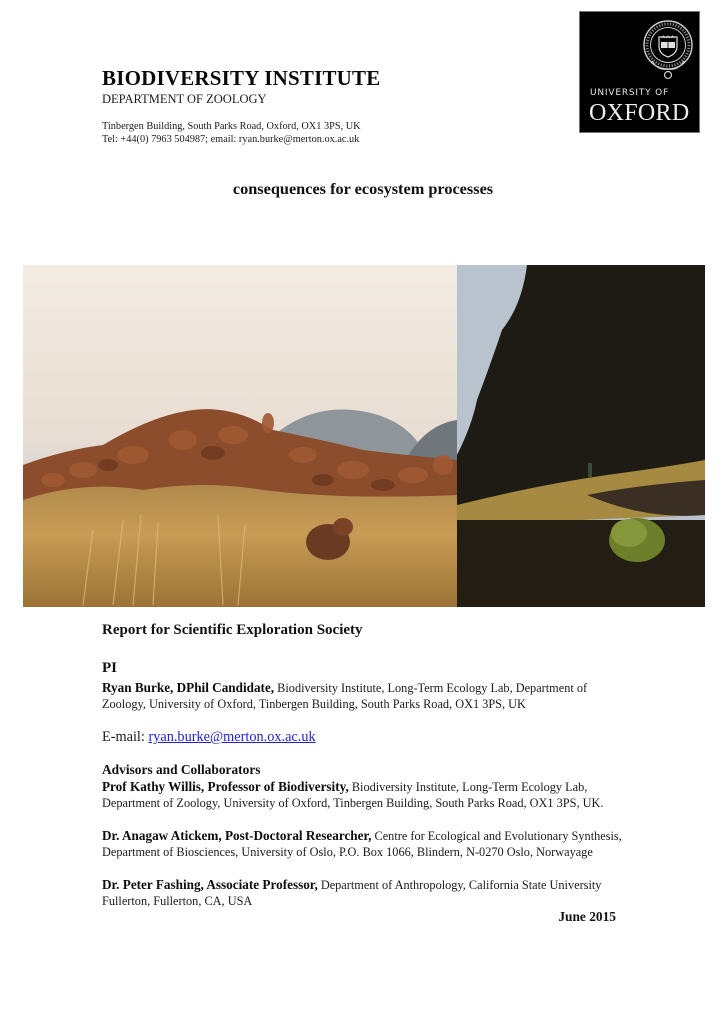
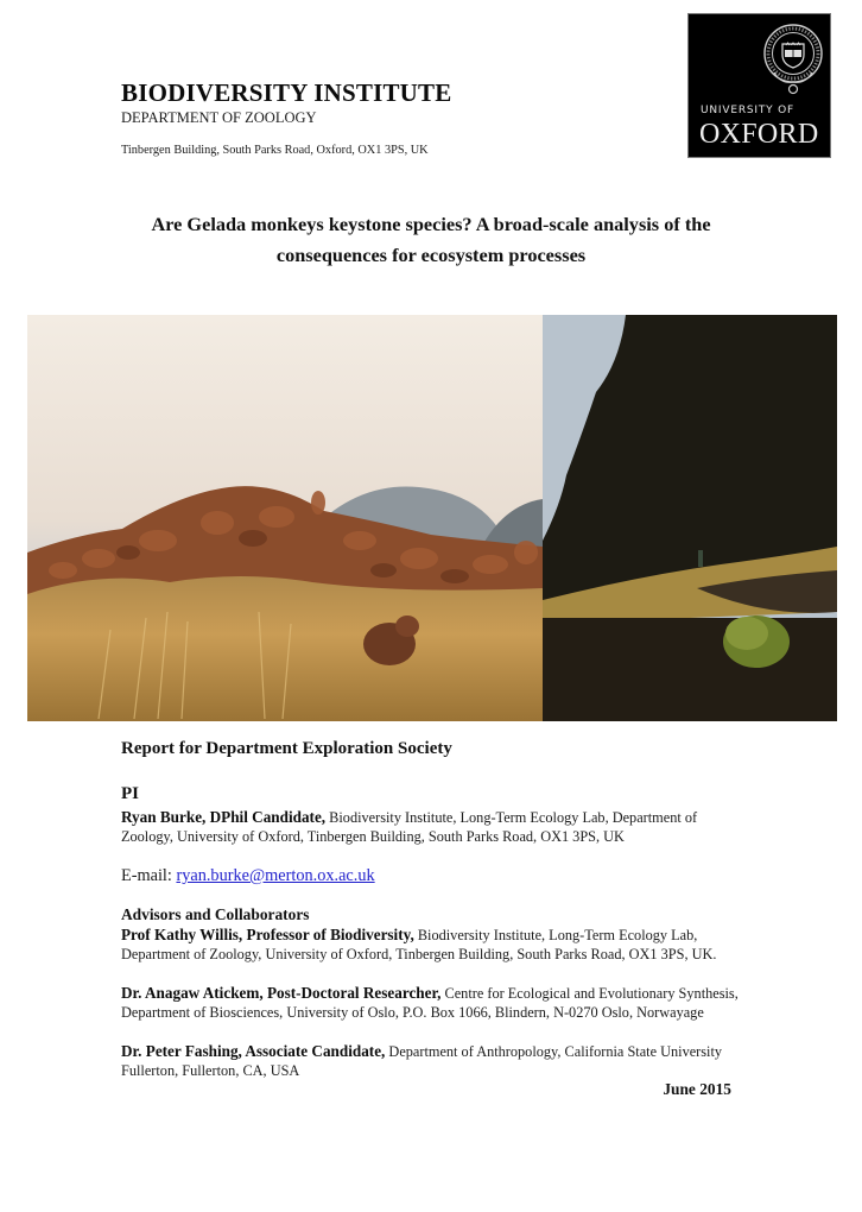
  BIODIVERSITY INSTITUTE
  DEPARTMENT OF ZOOLOGY
  Tinbergen Building, South Parks Road, Oxford, OX1 3PS, UK
- Tel: +44(0) 7963 504987; email: ryan.burke@merton.ox.ac.uk
  UNIVERSITY OF
  OXFORD
+ Are Gelada monkeys keystone species? A broad-scale analysis of the
  consequences for ecosystem processes
- Report for Scientific Exploration Society
+ Report for Department Exploration Society
  PI
  Ryan Burke, DPhil Candidate, Biodiversity Institute, Long-Term Ecology Lab, Department of Zoology, University of Oxford, Tinbergen Building, South Parks Road, OX1 3PS, UK
  E-mail: ryan.burke@merton.ox.ac.uk
  Advisors and Collaborators
  Prof Kathy Willis, Professor of Biodiversity, Biodiversity Institute, Long-Term Ecology Lab, Department of Zoology, University of Oxford, Tinbergen Building, South Parks Road, OX1 3PS, UK.
  Dr. Anagaw Atickem, Post-Doctoral Researcher, Centre for Ecological and Evolutionary Synthesis, Department of Biosciences, University of Oslo, P.O. Box 1066, Blindern, N-0270 Oslo, Norwayage
- Dr. Peter Fashing, Associate Professor, Department of Anthropology, California State University Fullerton, Fullerton, CA, USA
+ Dr. Peter Fashing, Associate Candidate, Department of Anthropology, California State University Fullerton, Fullerton, CA, USA
  June 2015
